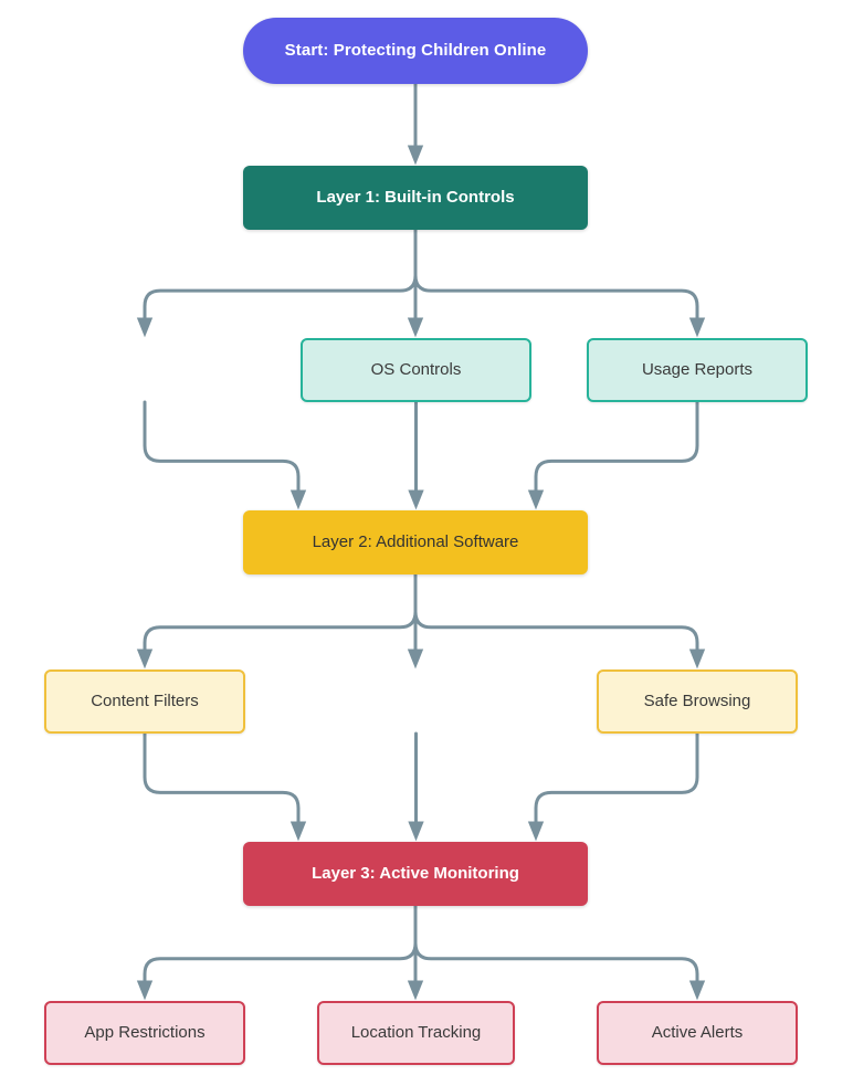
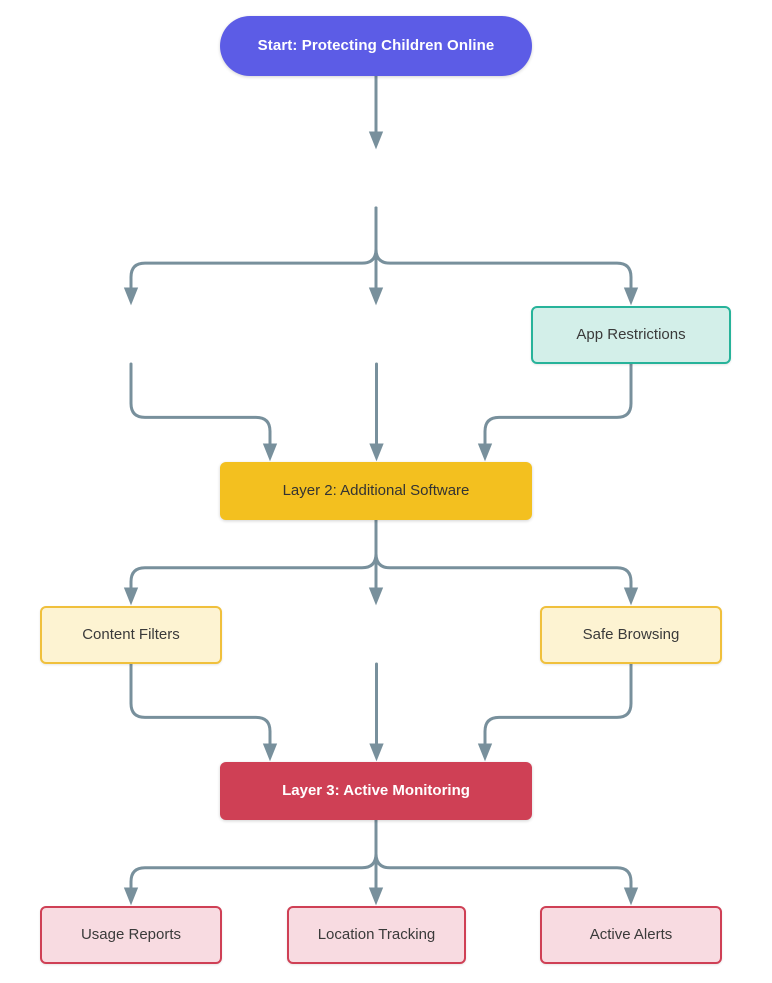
  Start: Protecting Children Online
- Layer 1: Built-in Controls
- OS Controls
- Usage Reports
+ App Restrictions
  Layer 2: Additional Software
  Content Filters
  Safe Browsing
  Layer 3: Active Monitoring
- App Restrictions
+ Usage Reports
  Location Tracking
  Active Alerts
